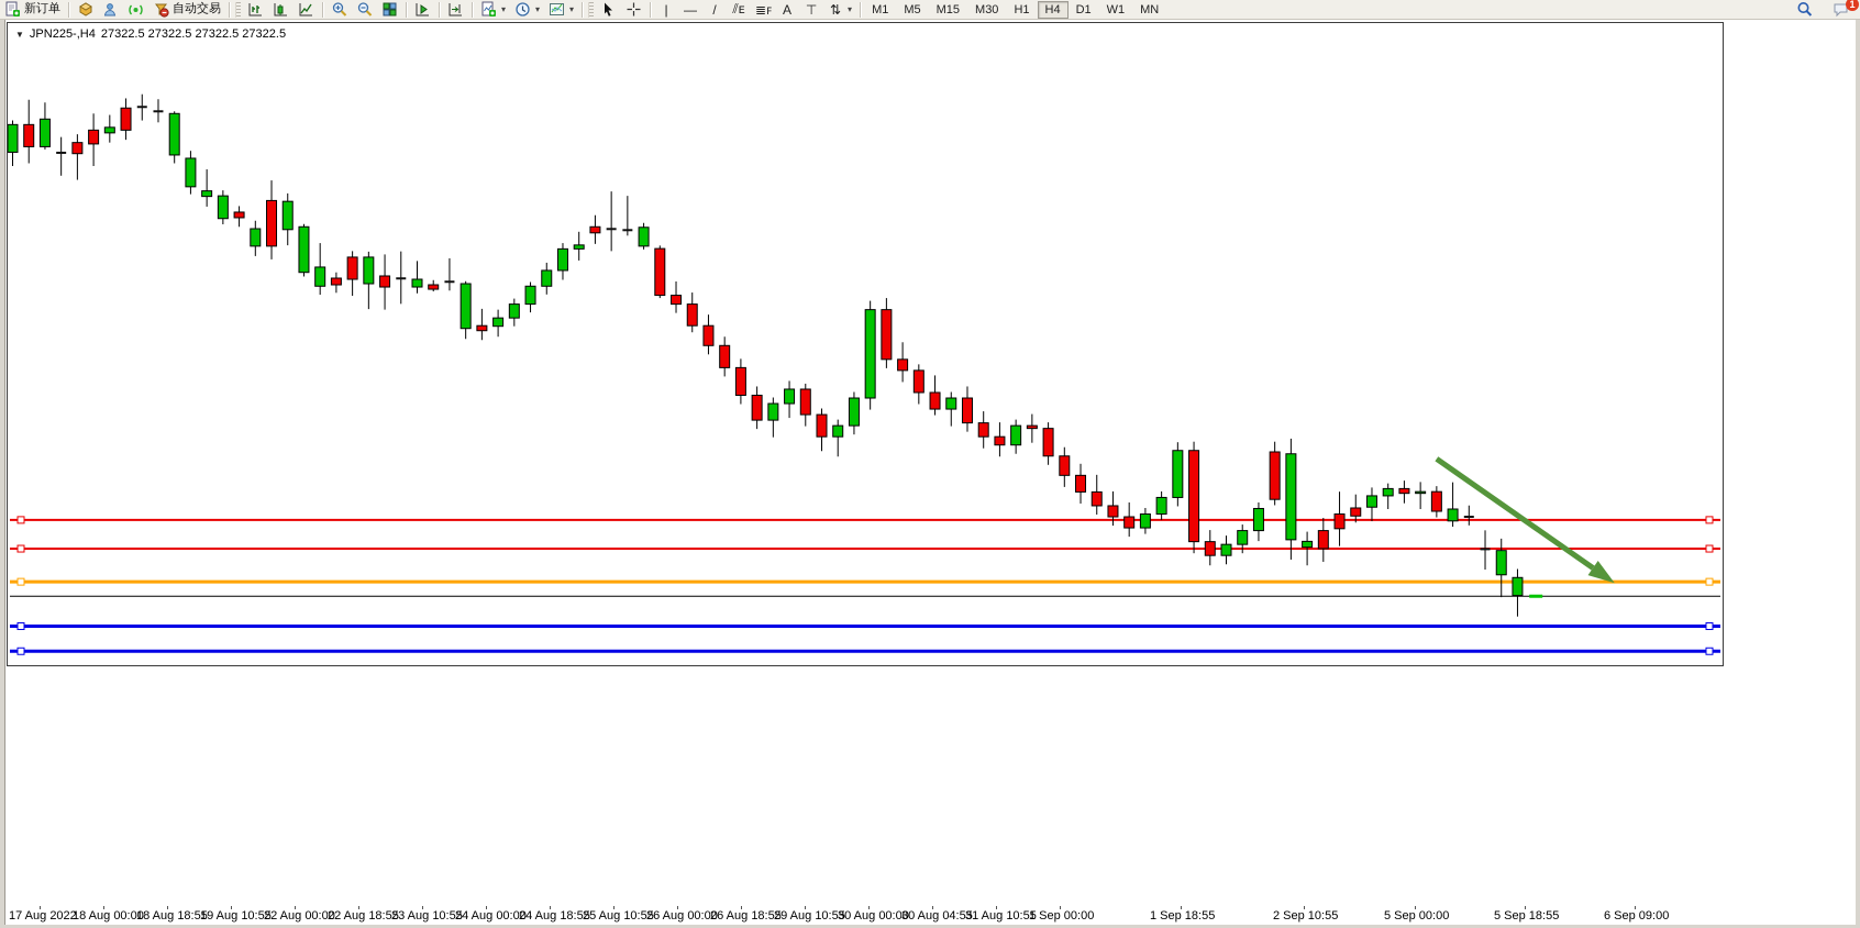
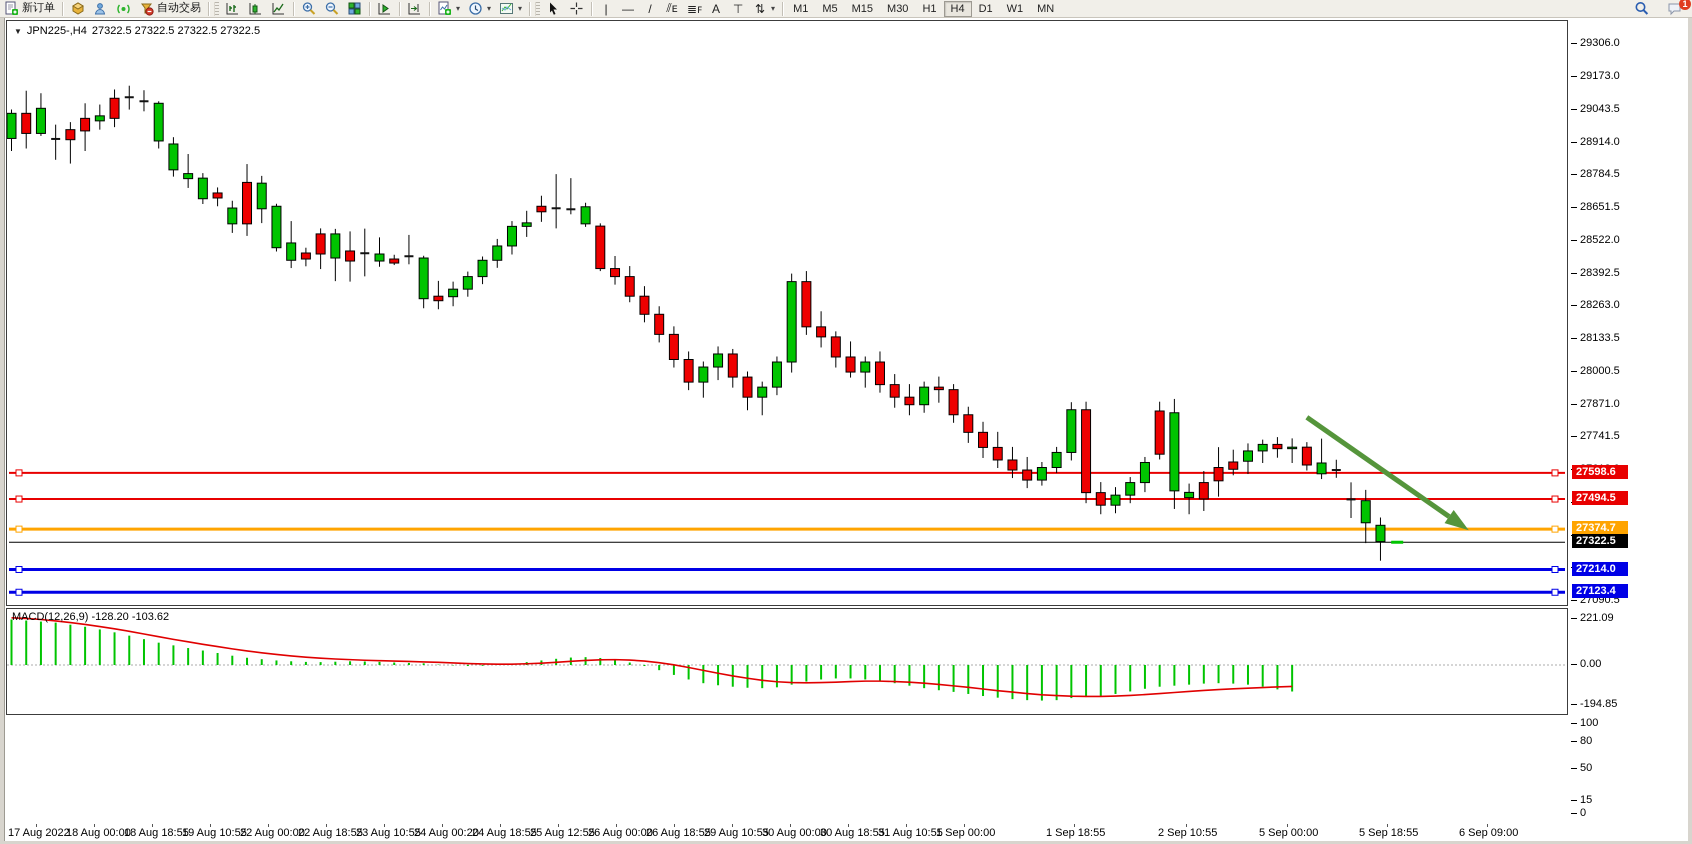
  新订单
  自动交易
  ▾
  ▾
  ▾
  |
  —
  /
  ⫽ᴇ
  ≣ꜰ
  A
  ⊤
  ⇅
  ▾
  M1
  M5
  M15
  M30
  H1
  H4
  D1
  W1
  MN
  1
  ▼
  JPN225-,H4
  27322.5 27322.5 27322.5 27322.5
+ MACD(12,26,9) -128.20 -103.62
+ 29306.0
+ 29173.0
+ 29043.5
+ 28914.0
+ 28784.5
+ 28651.5
+ 28522.0
+ 28392.5
+ 28263.0
+ 28133.5
+ 28000.5
+ 27871.0
+ 27741.5
+ 27090.5
+ 221.09
+ 0.00
+ -194.85
+ 100
+ 80
+ 50
+ 15
+ 0
+ 27598.6
+ 27494.5
+ 27374.7
+ 27322.5
+ 27214.0
+ 27123.4
  17 Aug 2022
  18 Aug 00:00
  18 Aug 18:55
  19 Aug 10:55
  22 Aug 00:00
  22 Aug 18:55
  23 Aug 10:55
- 24 Aug 00:00
+ 24 Aug 00:20
  24 Aug 18:55
- 25 Aug 10:55
+ 25 Aug 12:55
  26 Aug 00:00
  26 Aug 18:55
  29 Aug 10:55
  30 Aug 00:00
- 30 Aug 04:55
+ 30 Aug 18:55
  31 Aug 10:55
  1 Sep 00:00
  1 Sep 18:55
  2 Sep 10:55
  5 Sep 00:00
  5 Sep 18:55
  6 Sep 09:00
